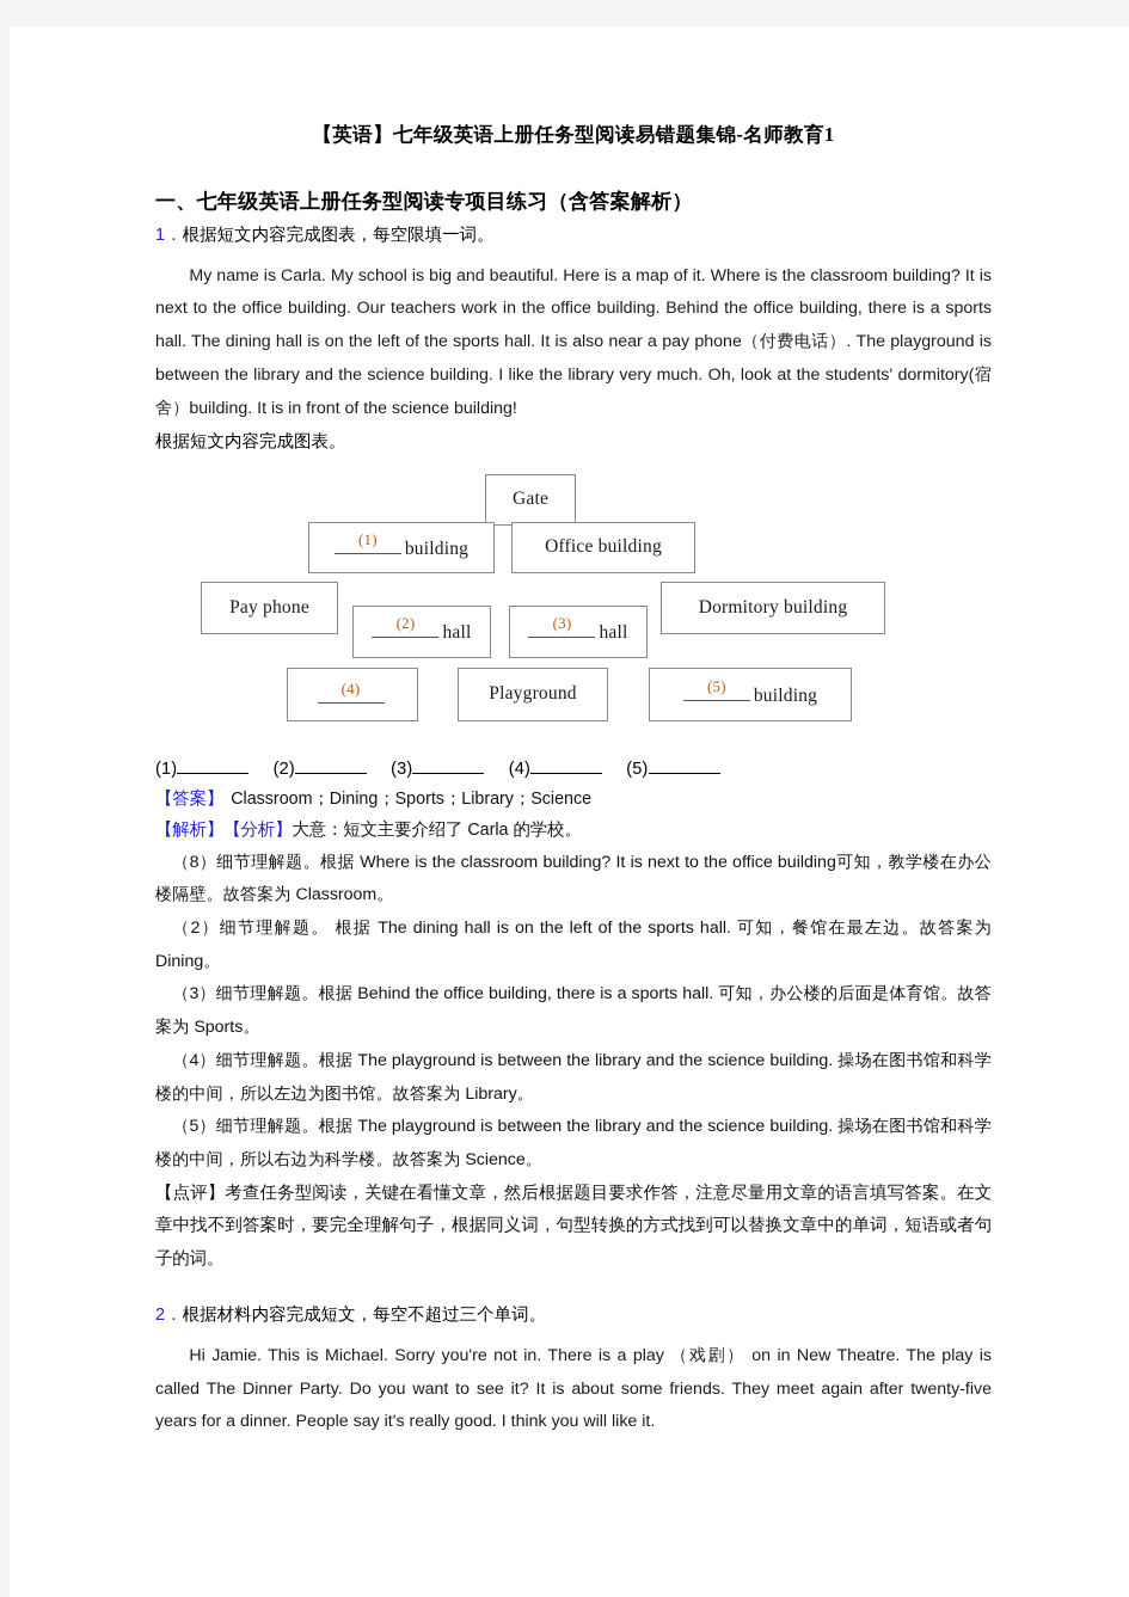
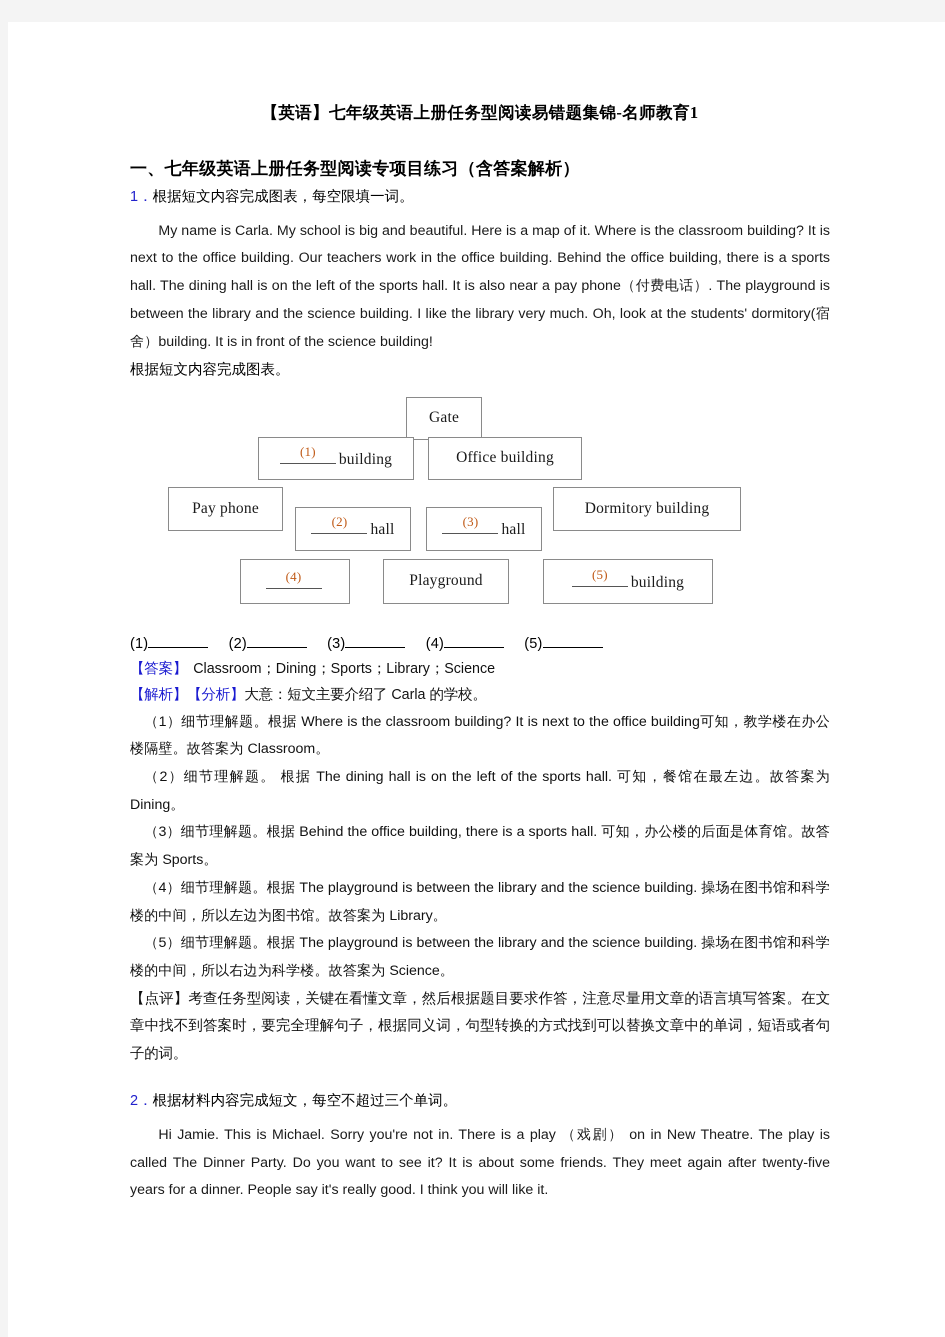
  【英语】七年级英语上册任务型阅读易错题集锦-名师教育1
  一、七年级英语上册任务型阅读专项目练习（含答案解析）
  1．根据短文内容完成图表，每空限填一词。
  My name is Carla. My school is big and beautiful. Here is a map of it. Where is the classroom building? It is next to the office building. Our teachers work in the office building. Behind the office building, there is a sports hall. The dining hall is on the left of the sports hall. It is also near a pay phone（付费电话）. The playground is between the library and the science building. I like the library very much. Oh, look at the students' dormitory(宿舍）building. It is in front of the science building!
  根据短文内容完成图表。
  Gate
  (1)
  building
  Office building
  Pay phone
  (2)
  hall
  (3)
  hall
  Dormitory building
  (4)
  Playground
  (5)
  building
  (1) (2) (3) (4) (5)
  【答案】 Classroom；Dining；Sports；Library；Science
  【解析】【分析】大意：短文主要介绍了 Carla 的学校。
- （8）细节理解题。根据 Where is the classroom building? It is next to the office building可知，教学楼在办公楼隔壁。故答案为 Classroom。
+ （1）细节理解题。根据 Where is the classroom building? It is next to the office building可知，教学楼在办公楼隔壁。故答案为 Classroom。
  （2）细节理解题。 根据 The dining hall is on the left of the sports hall. 可知，餐馆在最左边。故答案为 Dining。
  （3）细节理解题。根据 Behind the office building, there is a sports hall. 可知，办公楼的后面是体育馆。故答案为 Sports。
  （4）细节理解题。根据 The playground is between the library and the science building. 操场在图书馆和科学楼的中间，所以左边为图书馆。故答案为 Library。
  （5）细节理解题。根据 The playground is between the library and the science building. 操场在图书馆和科学楼的中间，所以右边为科学楼。故答案为 Science。
  【点评】考查任务型阅读，关键在看懂文章，然后根据题目要求作答，注意尽量用文章的语言填写答案。在文章中找不到答案时，要完全理解句子，根据同义词，句型转换的方式找到可以替换文章中的单词，短语或者句子的词。
  2．根据材料内容完成短文，每空不超过三个单词。
  Hi Jamie. This is Michael. Sorry you're not in. There is a play （戏剧） on in New Theatre. The play is called The Dinner Party. Do you want to see it? It is about some friends. They meet again after twenty-five years for a dinner. People say it's really good. I think you will like it.
